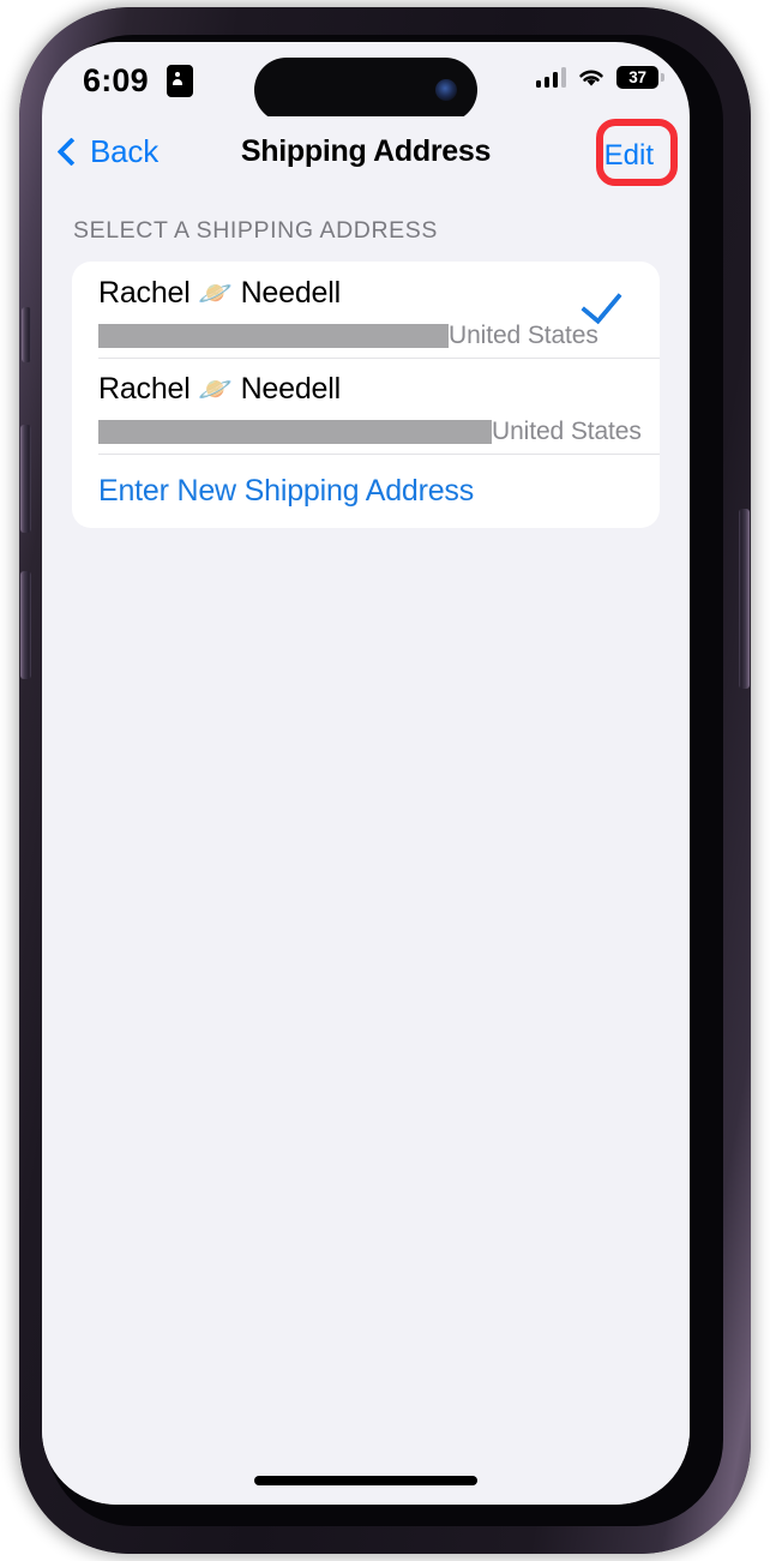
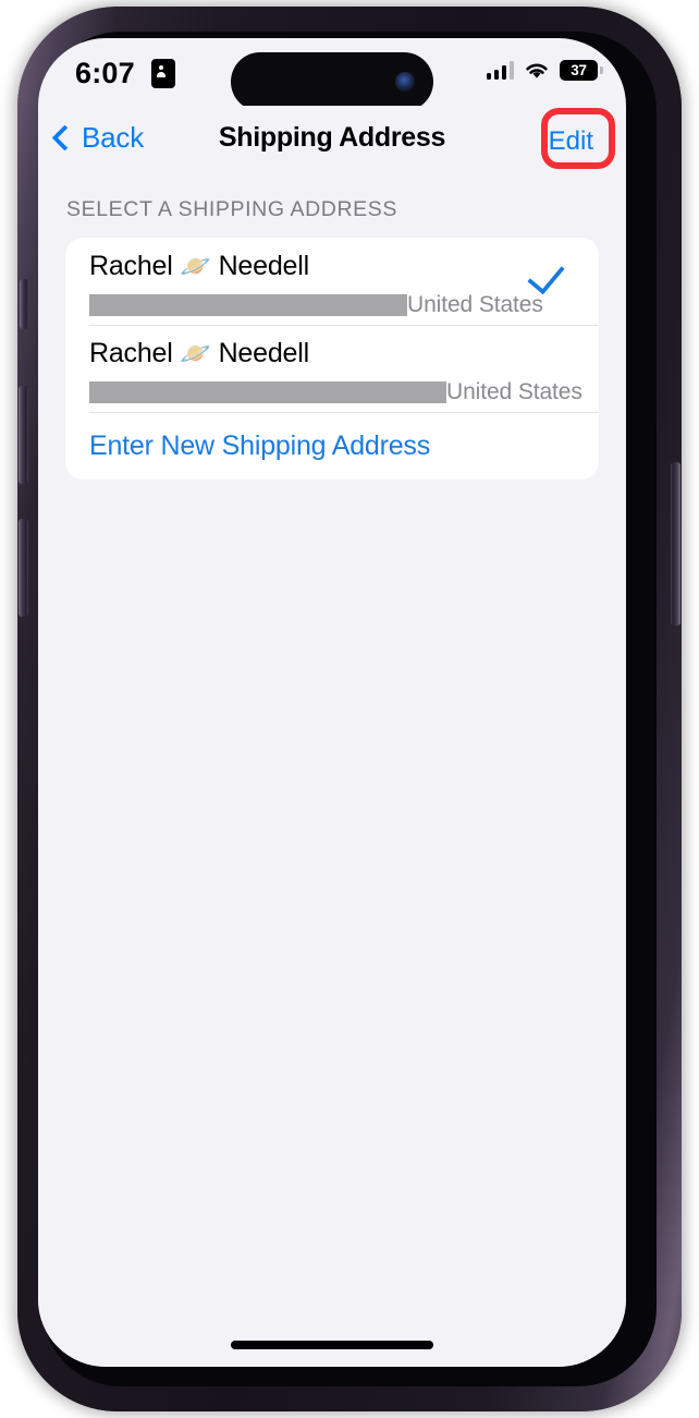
- 6:09
+ 6:07
  37
  Back
  Shipping Address
  Edit
  SELECT A SHIPPING ADDRESS
  Rachel 🪐 Needell
  United States
  Rachel 🪐 Needell
  United States
  Enter New Shipping Address
